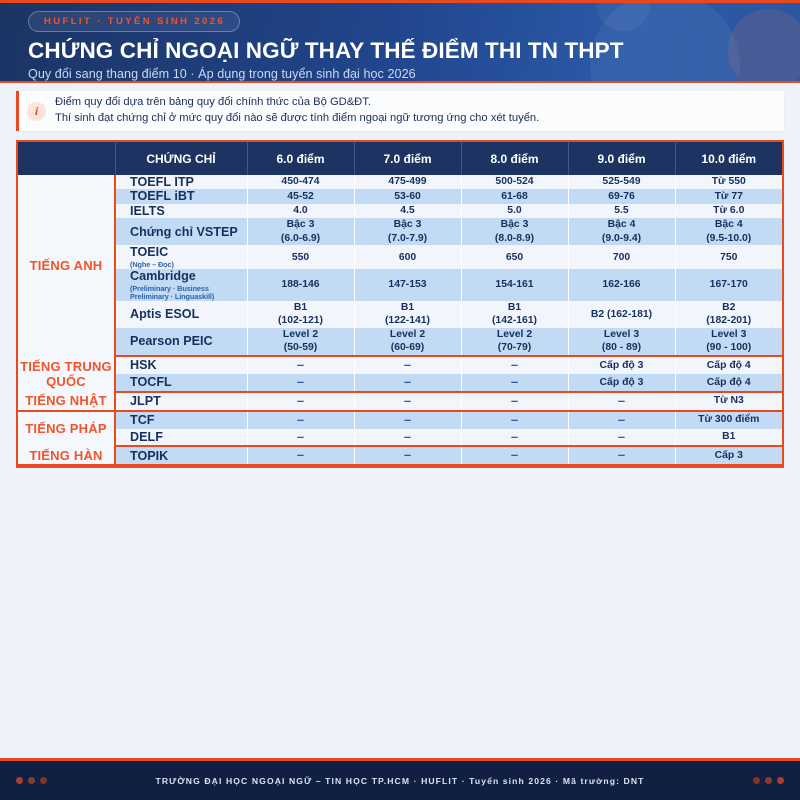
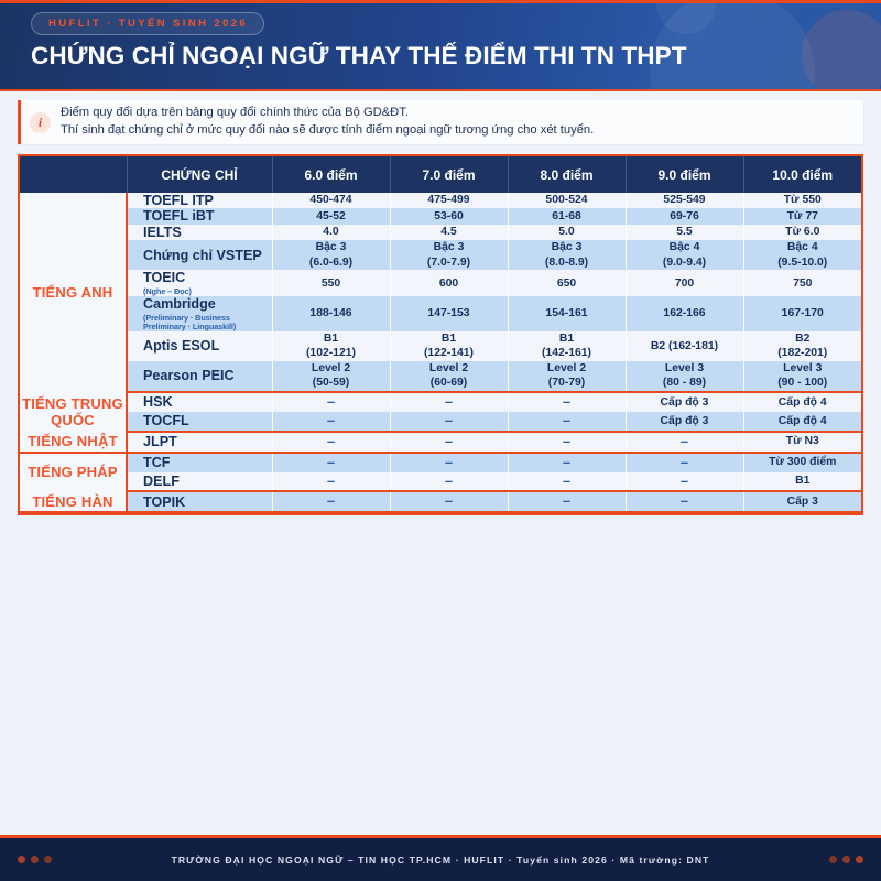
  HUFLIT · TUYỂN SINH 2026
  CHỨNG CHỈ NGOẠI NGỮ THAY THẾ ĐIỂM THI TN THPT
- Quy đổi sang thang điểm 10 · Áp dụng trong tuyển sinh đại học 2026
  i
  Điểm quy đổi dựa trên bảng quy đổi chính thức của Bộ GD&ĐT.
  Thí sinh đạt chứng chỉ ở mức quy đổi nào sẽ được tính điểm ngoại ngữ tương ứng cho xét tuyển.
  	CHỨNG CHỈ	6.0 điểm	7.0 điểm	8.0 điểm	9.0 điểm	10.0 điểm
  TIẾNG ANH	TOEFL ITP	450-474	475-499	500-524	525-549	Từ 550
  TOEFL iBT	45-52	53-60	61-68	69-76	Từ 77
  IELTS	4.0	4.5	5.0	5.5	Từ 6.0
  Chứng chỉ VSTEP	Bậc 3(6.0-6.9)	Bậc 3(7.0-7.9)	Bậc 3(8.0-8.9)	Bậc 4(9.0-9.4)	Bậc 4(9.5-10.0)
  TOEIC(Nghe – Đọc)	550	600	650	700	750
  Cambridge(Preliminary · Business Preliminary · Linguaskill)	188-146	147-153	154-161	162-166	167-170
  Aptis ESOL	B1(102-121)	B1(122-141)	B1(142-161)	B2 (162-181)	B2(182-201)
  Pearson PEIC	Level 2(50-59)	Level 2(60-69)	Level 2(70-79)	Level 3(80 - 89)	Level 3(90 - 100)
  TIẾNG TRUNG QUỐC	HSK	–	–	–	Cấp độ 3	Cấp độ 4
  TOCFL	–	–	–	Cấp độ 3	Cấp độ 4
  TIẾNG NHẬT	JLPT	–	–	–	–	Từ N3
  TIẾNG PHÁP	TCF	–	–	–	–	Từ 300 điểm
  DELF	–	–	–	–	B1
  TIẾNG HÀN	TOPIK	–	–	–	–	Cấp 3
  TRƯỜNG ĐẠI HỌC NGOẠI NGỮ – TIN HỌC TP.HCM · HUFLIT · Tuyển sinh 2026 · Mã trường: DNT
